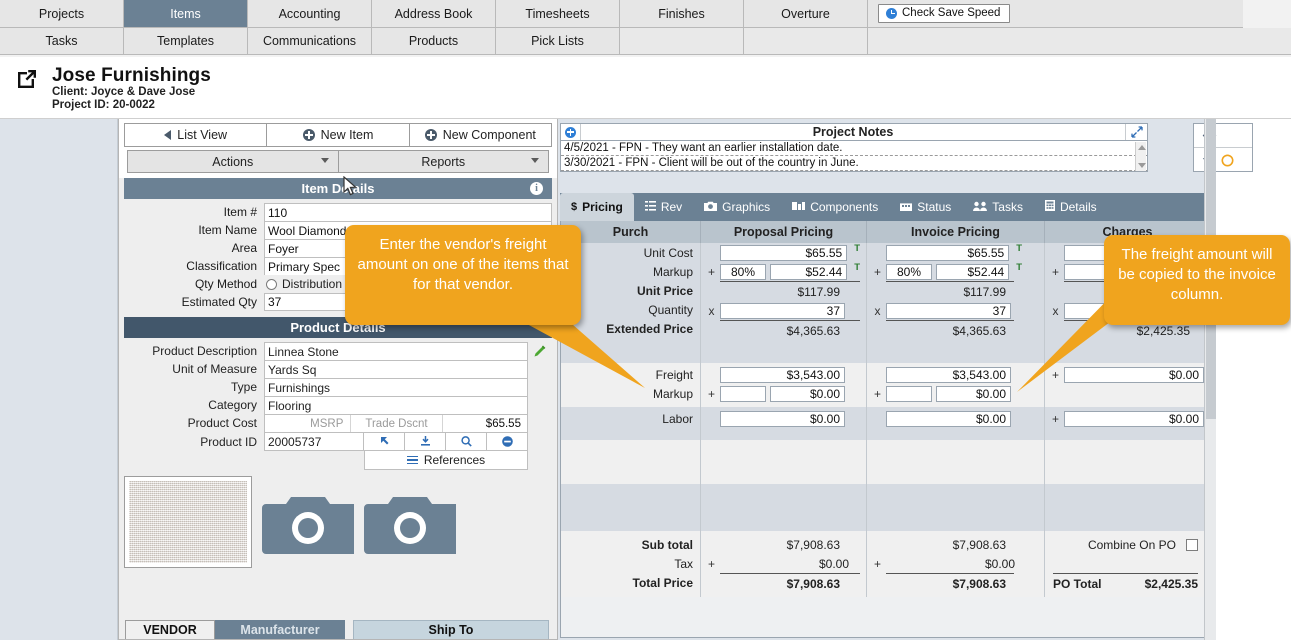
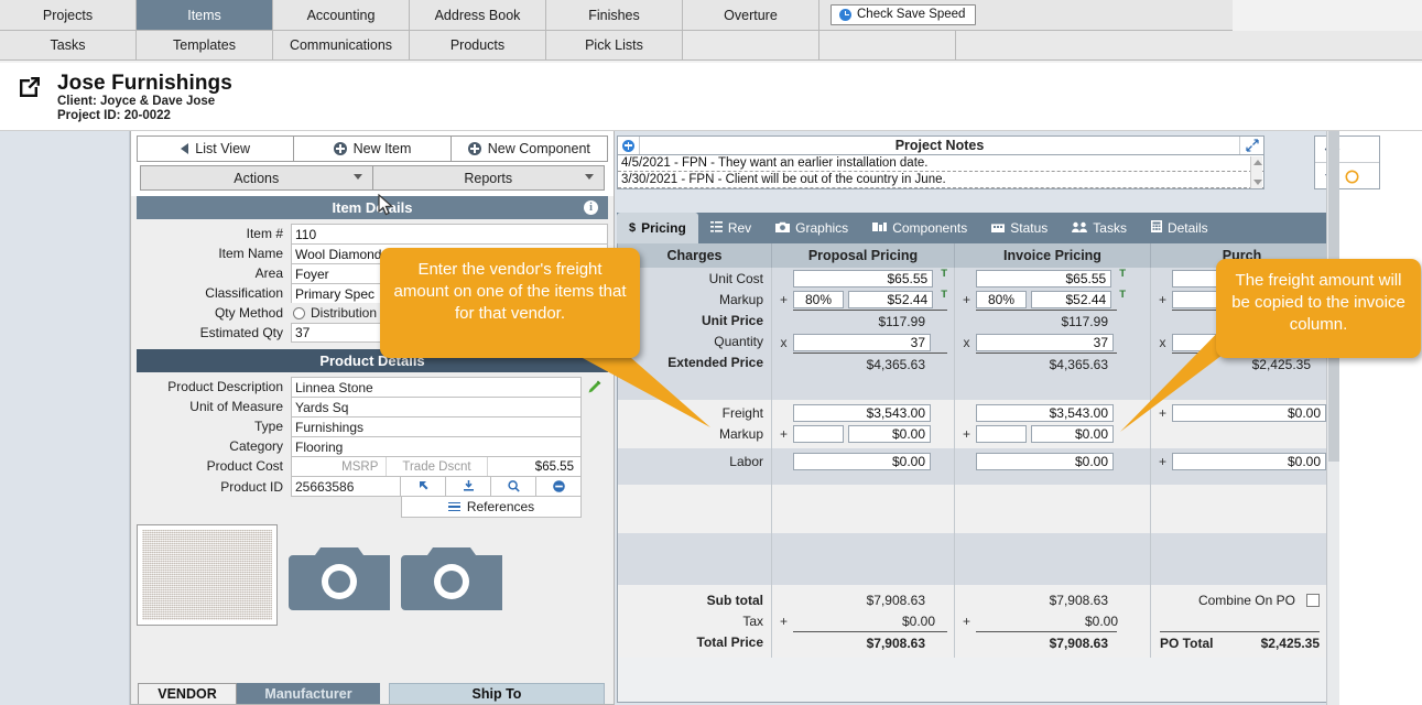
  Projects
  Items
  Accounting
  Address Book
- Timesheets
  Finishes
  Overture
  Check Save Speed
  Tasks
  Templates
  Communications
  Products
  Pick Lists
  Jose Furnishings
  Client: Joyce & Dave Jose
  Project ID: 20-0022
  List View
  New Item
  New Component
  Actions
  Reports
  Item Dails
  i
  Item #
  110
  Item Name
  Wool Diamond
  Area
  Foyer
  Classification
  Primary Spec
  Qty Method
  Distribution
  Estimated Qty
  37
  Product Details
  Product Description
  Linnea Stone
  Unit of Measure
  Yards Sq
  Type
  Furnishings
  Category
  Flooring
  Product Cost
  MSRP
  Trade Dscnt
  $65.55
  Product ID
- 20005737
+ 25663586
  References
  VENDOR
  Manufacturer
  Ship To
  Project Notes
  4/5/2021 - FPN - They want an earlier installation date.
  3/30/2021 - FPN - Client will be out of the country in June.
  $
  Pricing
  Rev
  Graphics
  Components
  Status
  Tasks
  Details
- Purch
+ Charges
  Proposal Pricing
  Invoice Pricing
- Charges
+ Purch
  Unit Cost
  Markup
  Unit Price
  Quantity
  Extended Price
  $65.55
  T
  +
  80%
  $52.44
  T
  $117.99
  x
  37
  $4,365.63
  $65.55
  T
  +
  80%
  $52.44
  T
  $117.99
  x
  37
  $4,365.63
  +
  x
  $2,425.35
  Freight
  Markup
  $3,543.00
  +
  $0.00
  $3,543.00
  +
  $0.00
  +
  $0.00
  Labor
  $0.00
  $0.00
  +
  $0.00
  Sub total
  Tax
  Total Price
  $7,908.63
  +
  $0.00
  $7,908.63
  $7,908.63
  +
  $0.00
  $7,908.63
  Combine On PO
  PO Total
  $2,425.35
  Enter the vendor's freight amount on one of the items that for that vendor.
  The freight amount will be copied to the invoice column.
